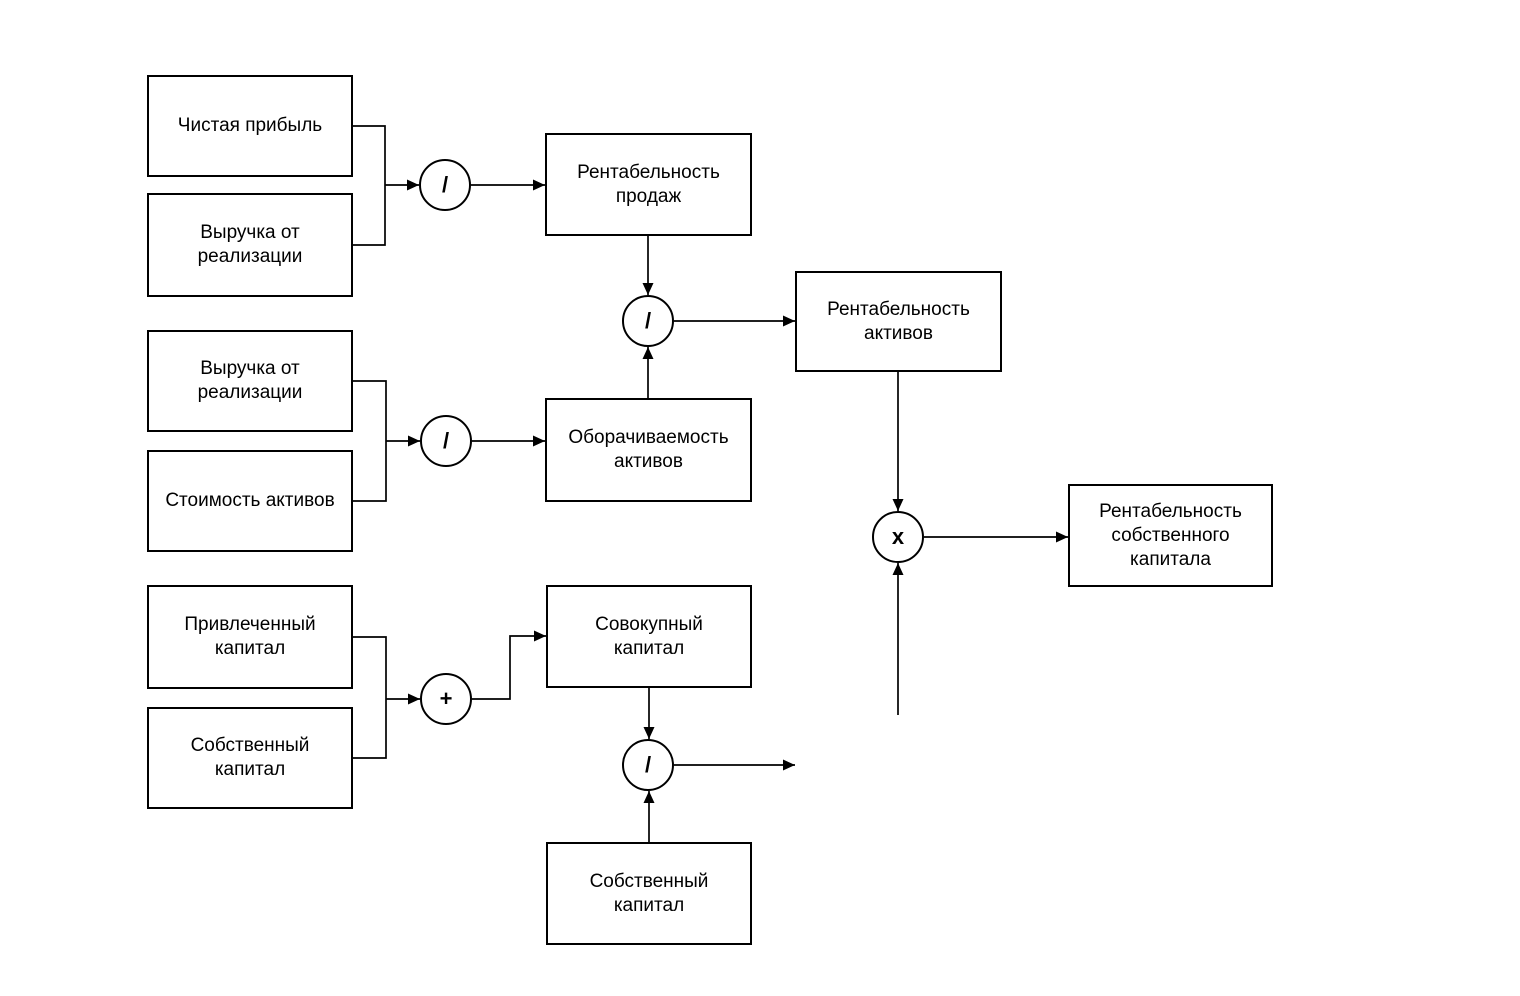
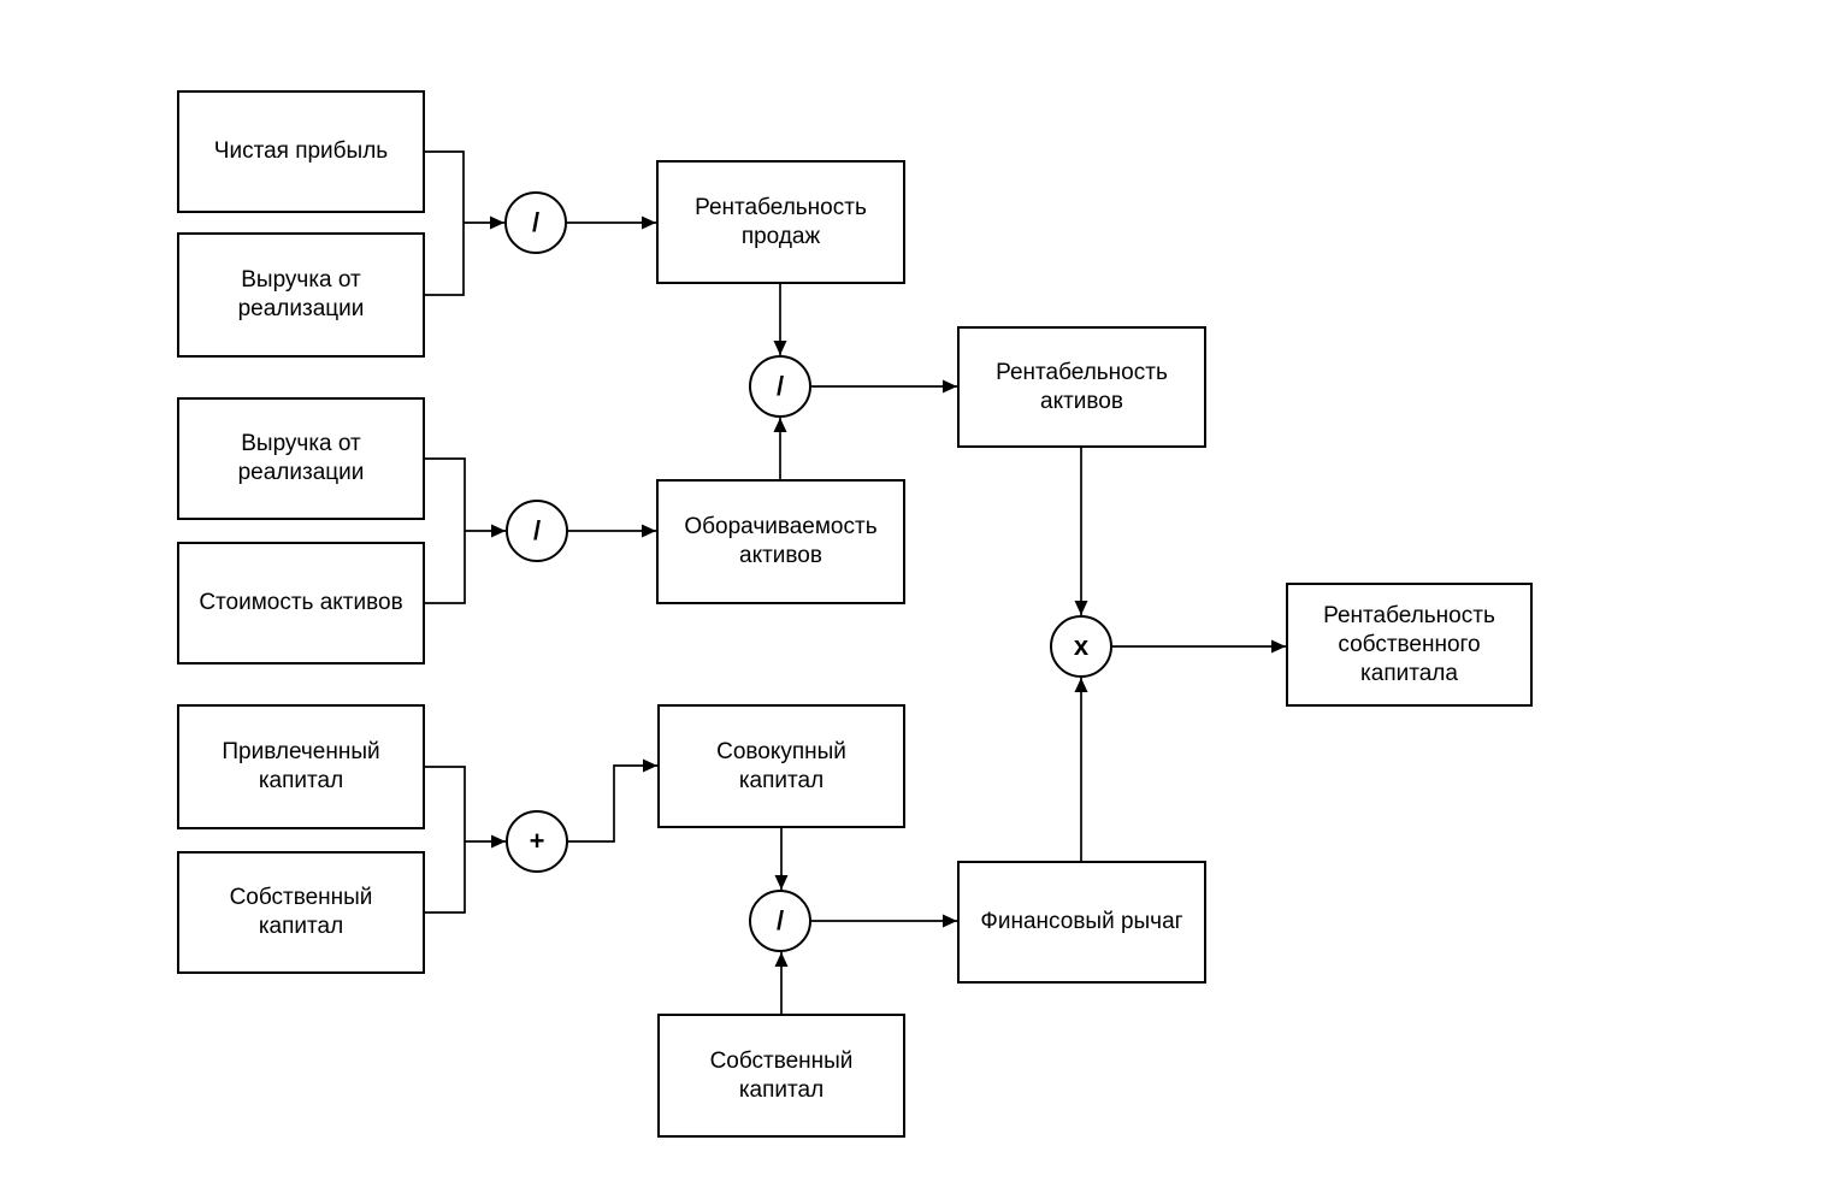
  Чистая прибыль
  Выручка от
  реализации
  Рентабельность
  продаж
  Выручка от
  реализации
  Стоимость активов
  Оборачиваемость
  активов
  Рентабельность
  активов
  Привлеченный
  капитал
  Собственный
  капитал
  Совокупный
  капитал
+ Финансовый рычаг
  Собственный
  капитал
  Рентабельность
  собственного
  капитала
  /
  /
  +
  /
  /
  x
